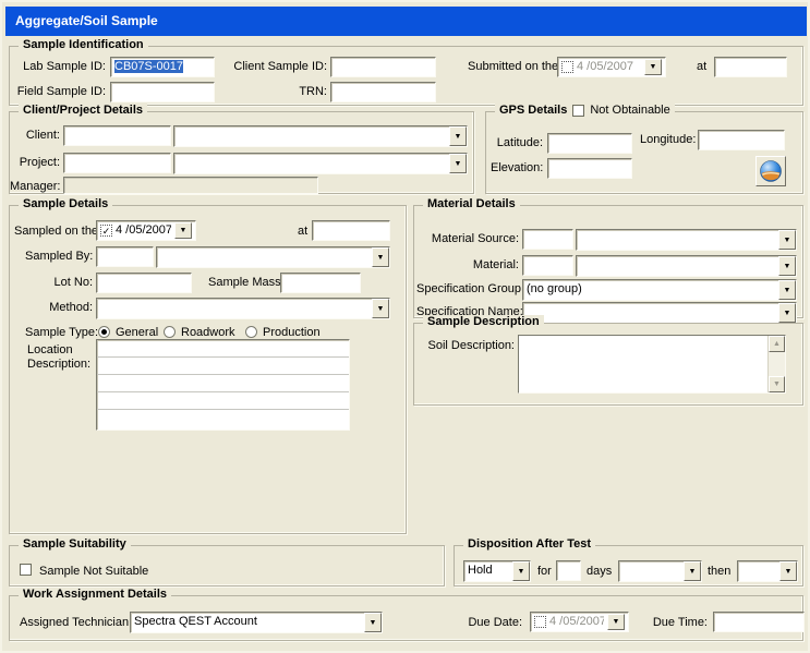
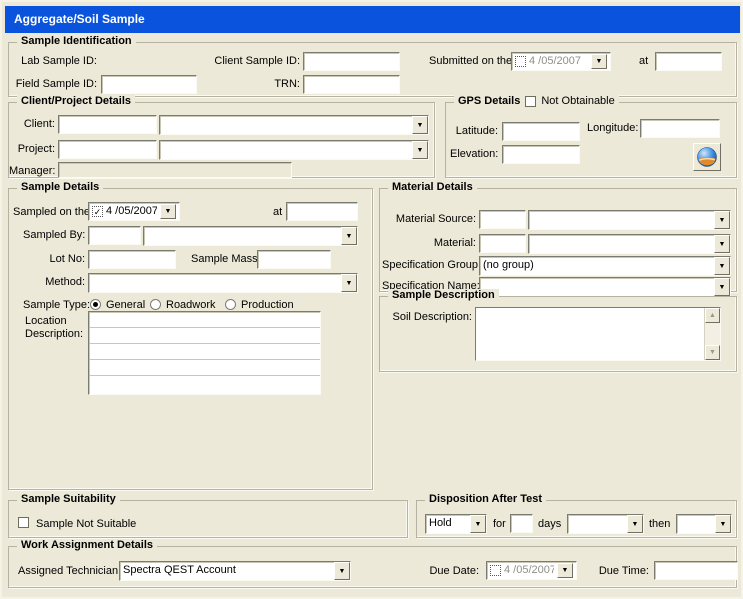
  Aggregate/Soil Sample
  Sample Identification
  Lab Sample ID:
- CB07S-0017
  Client Sample ID:
  Submitted on the
  4 /05/2007
  at
  Field Sample ID:
  TRN:
  Client/Project Details
  Client:
  Project:
  Manager:
  GPS Details
  Not Obtainable
  Latitude:
  Longitude:
  Elevation:
  Sample Details
  Sampled on the
  ✓
  4 /05/2007
  at
  Sampled By:
  Lot No:
  Sample Mass
  Method:
  Sample Type:
  General
  Roadwork
  Production
  Location
  Description:
  Material Details
  Material Source:
  Material:
  Specification Group
  (no group)
  Specification Name
  Sample Description
  Soil Description:
  Sample Suitability
  Sample Not Suitable
  Disposition After Test
  Hold
  for
  days
  then
  Work Assignment Details
  Assigned Technician
  Spectra QEST Account
  Due Date:
  4 /05/2007
  Due Time:
